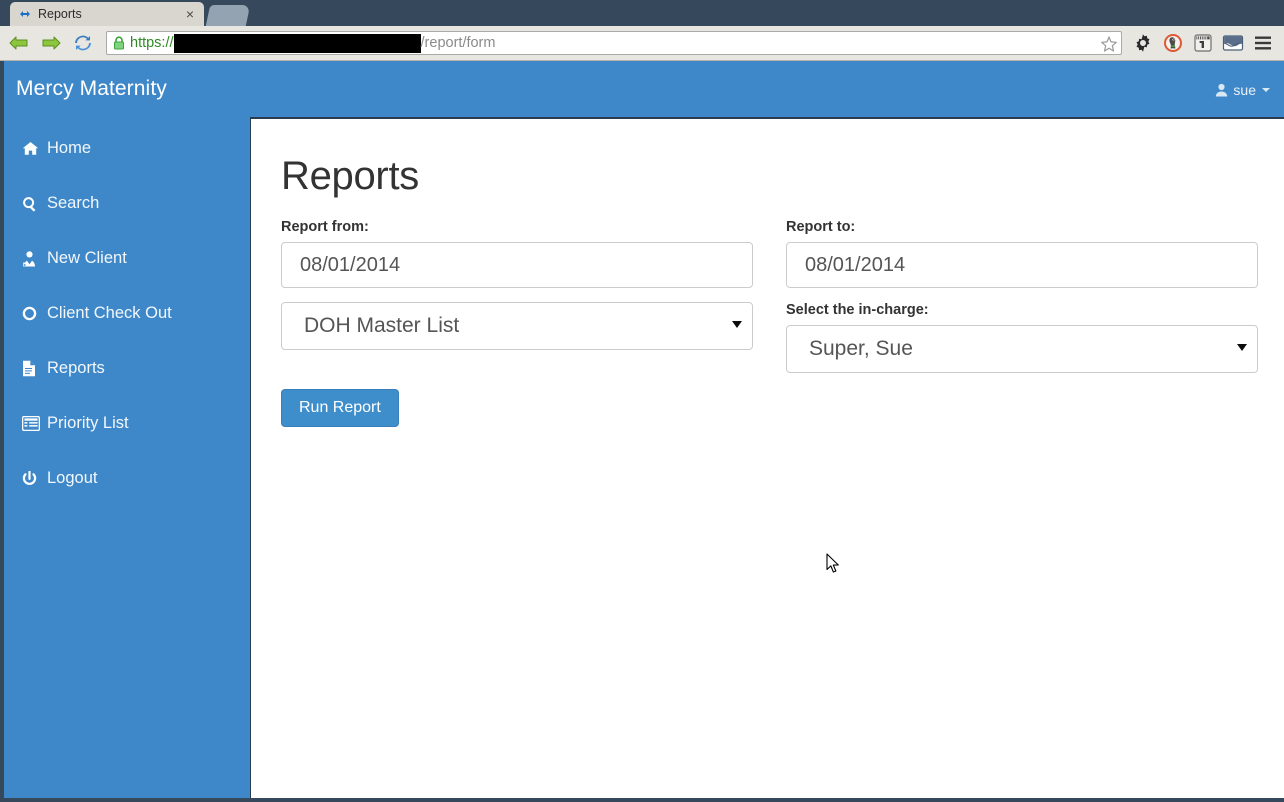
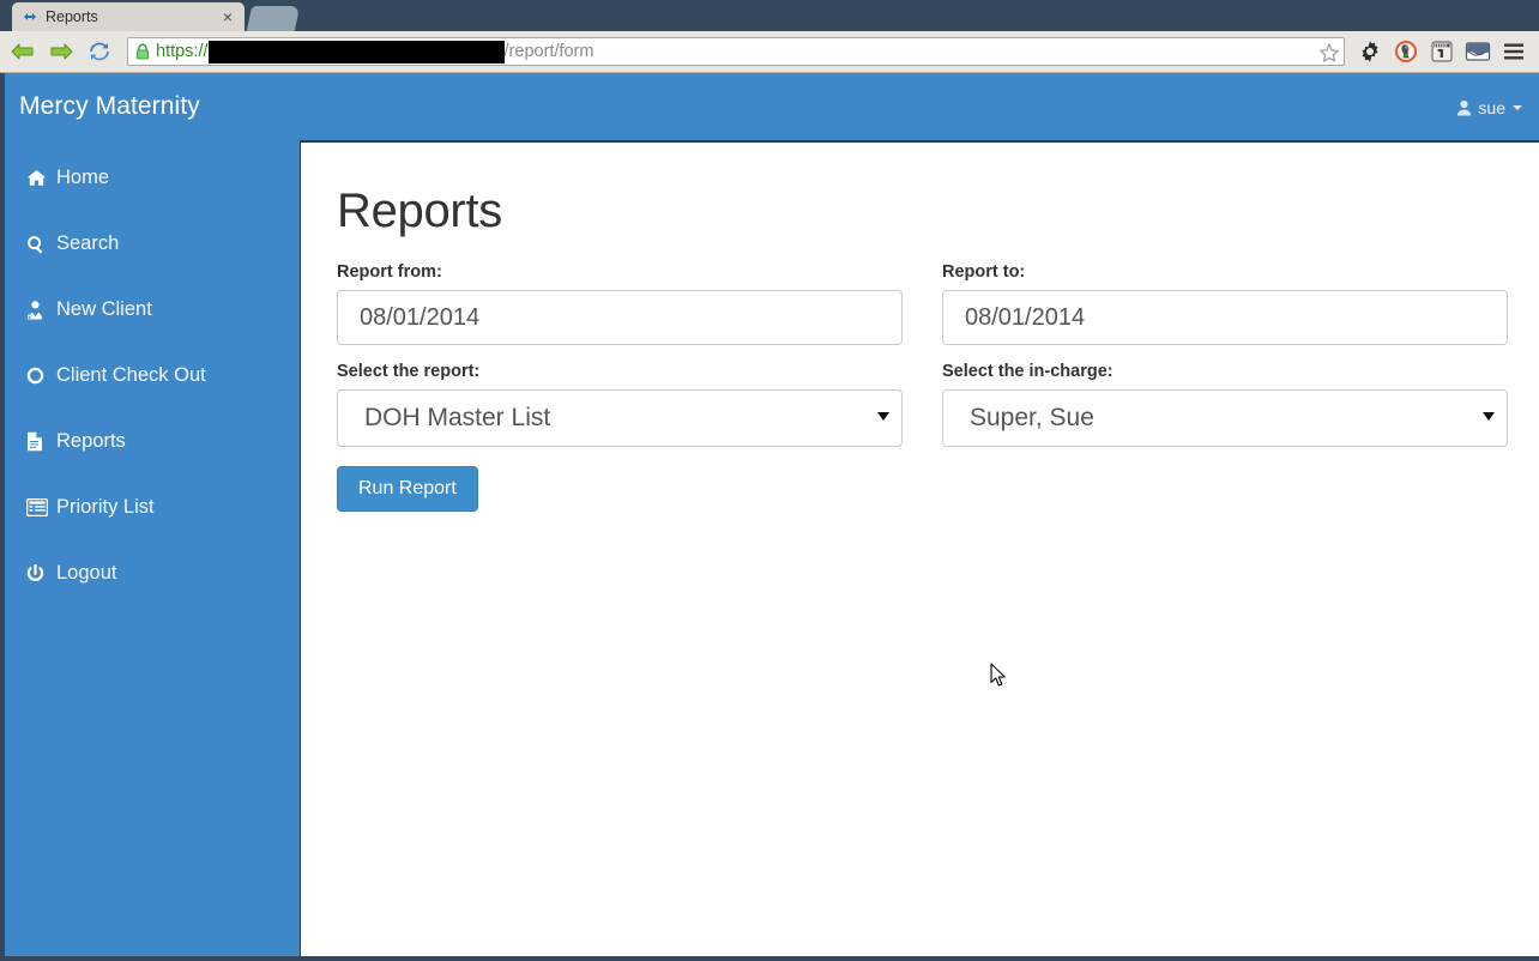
  Reports
  ×
  https://
  /report/form
  Mercy Maternity
  sue
  Home
  Search
  New Client
  Client Check Out
  Reports
  Priority List
  Logout
  Reports
  Report from:
  08/01/2014
+ Select the report:
  DOH Master List
  Report to:
  08/01/2014
  Select the in-charge:
  Super, Sue
  Run Report
